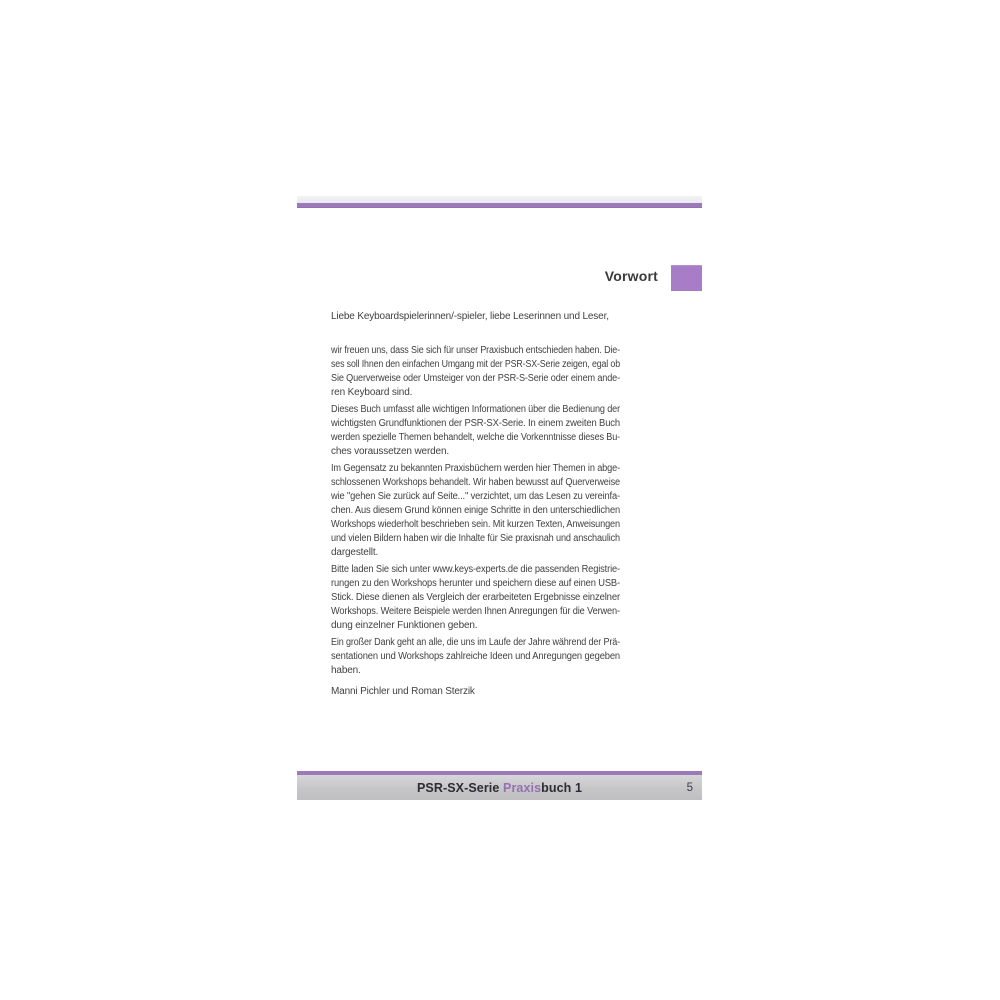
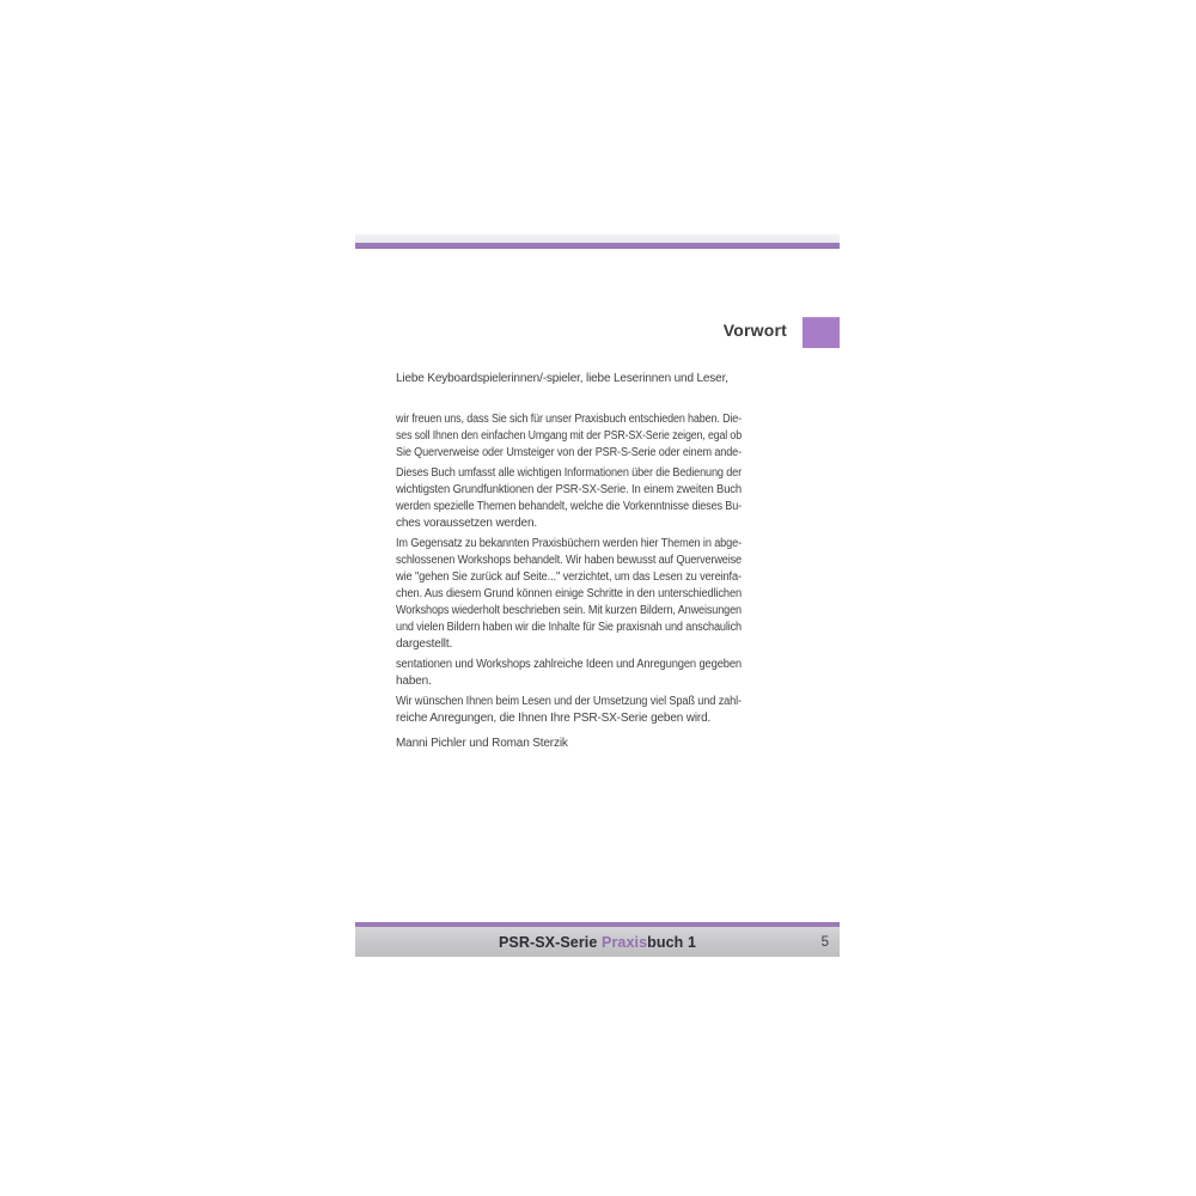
  Vorwort
  Liebe Keyboardspielerinnen/-spieler, liebe Leserinnen und Leser,
  wir freuen uns, dass Sie sich für unser Praxisbuch entschieden haben. Die-
  ses soll Ihnen den einfachen Umgang mit der PSR-SX-Serie zeigen, egal ob
  Sie Querverweise oder Umsteiger von der PSR-S-Serie oder einem ande-
- ren Keyboard sind.
  Dieses Buch umfasst alle wichtigen Informationen über die Bedienung der
  wichtigsten Grundfunktionen der PSR-SX-Serie. In einem zweiten Buch
  werden spezielle Themen behandelt, welche die Vorkenntnisse dieses Bu-
  ches voraussetzen werden.
  Im Gegensatz zu bekannten Praxisbüchern werden hier Themen in abge-
  schlossenen Workshops behandelt. Wir haben bewusst auf Querverweise
  wie "gehen Sie zurück auf Seite..." verzichtet, um das Lesen zu vereinfa-
  chen. Aus diesem Grund können einige Schritte in den unterschiedlichen
- Workshops wiederholt beschrieben sein. Mit kurzen Texten, Anweisungen
+ Workshops wiederholt beschrieben sein. Mit kurzen Bildern, Anweisungen
  und vielen Bildern haben wir die Inhalte für Sie praxisnah und anschaulich
  dargestellt.
- Bitte laden Sie sich unter www.keys-experts.de die passenden Registrie-
- rungen zu den Workshops herunter und speichern diese auf einen USB-
- Stick. Diese dienen als Vergleich der erarbeiteten Ergebnisse einzelner
- Workshops. Weitere Beispiele werden Ihnen Anregungen für die Verwen-
- dung einzelner Funktionen geben.
- Ein großer Dank geht an alle, die uns im Laufe der Jahre während der Prä-
  sentationen und Workshops zahlreiche Ideen und Anregungen gegeben
  haben.
+ Wir wünschen Ihnen beim Lesen und der Umsetzung viel Spaß und zahl-
+ reiche Anregungen, die Ihnen Ihre PSR-SX-Serie geben wird.
  Manni Pichler und Roman Sterzik
  PSR-SX-Serie Praxisbuch 1
  5
